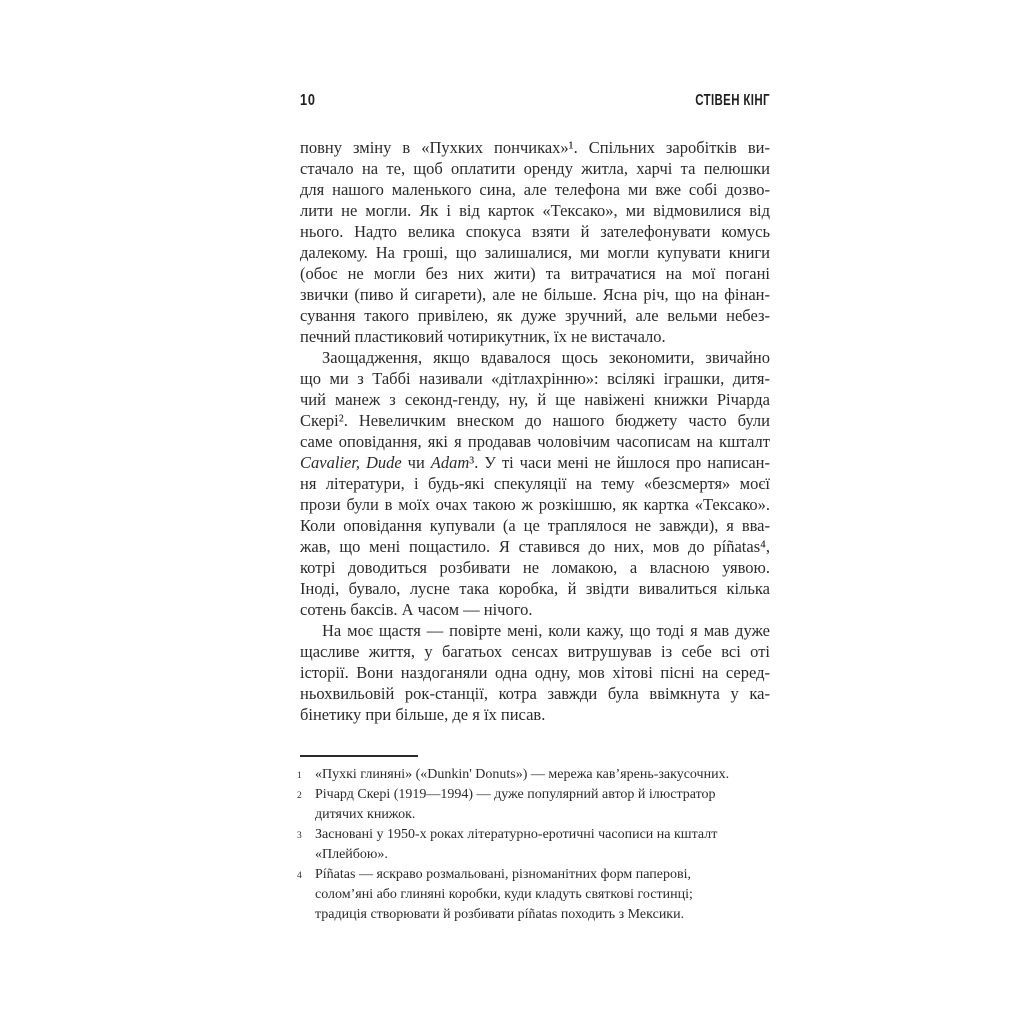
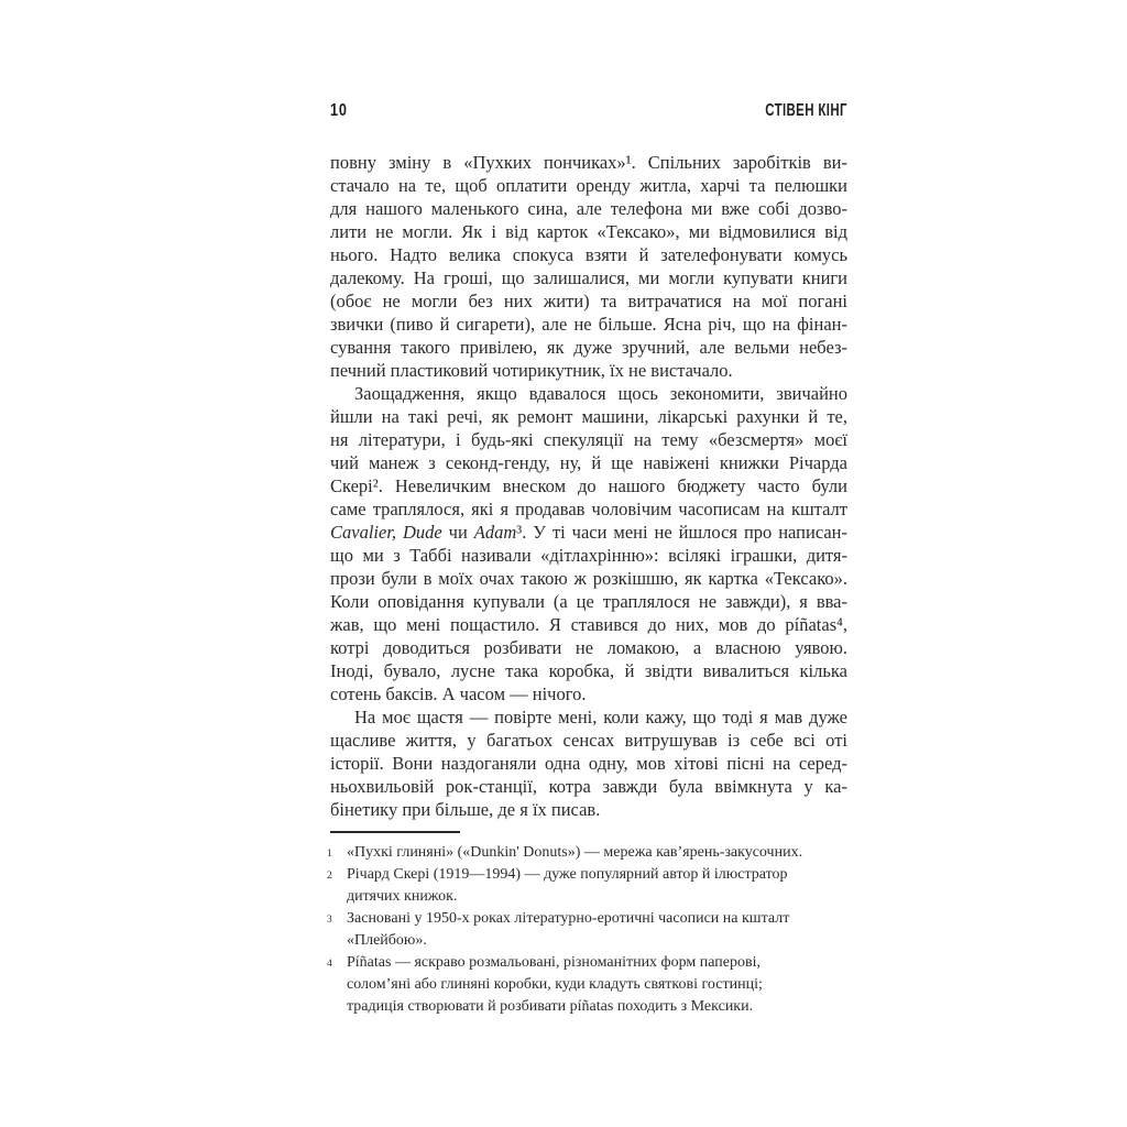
  10
  СТІВЕН КІНГ
  повну зміну в «Пухких пончиках»¹. Спільних заробітків ви-
  стачало на те, щоб оплатити оренду житла, харчі та пелюшки
  для нашого маленького сина, але телефона ми вже собі дозво-
  лити не могли. Як і від карток «Тексако», ми відмовилися від
  нього. Надто велика спокуса взяти й зателефонувати комусь
  далекому. На гроші, що залишалися, ми могли купувати книги
  (обоє не могли без них жити) та витрачатися на мої погані
  звички (пиво й сигарети), але не більше. Ясна річ, що на фінан-
  сування такого привілею, як дуже зручний, але вельми небез-
  печний пластиковий чотирикутник, їх не вистачало.
  Заощадження, якщо вдавалося щось зекономити, звичайно
+ йшли на такі речі, як ремонт машини, лікарські рахунки й те,
- що ми з Таббі називали «дітлахрінню»: всілякі іграшки, дитя-
+ ня літератури, і будь-які спекуляції на тему «безсмертя» моєї
  чий манеж з секонд-генду, ну, й ще навіжені книжки Річарда
  Скері². Невеличким внеском до нашого бюджету часто були
- саме оповідання, які я продавав чоловічим часописам на кшталт
+ саме траплялося, які я продавав чоловічим часописам на кшталт
  Cavalier, Dude чи Adam³. У ті часи мені не йшлося про написан-
- ня літератури, і будь-які спекуляції на тему «безсмертя» моєї
+ що ми з Таббі називали «дітлахрінню»: всілякі іграшки, дитя-
  прози були в моїх очах такою ж розкішшю, як картка «Тексако».
  Коли оповідання купували (а це траплялося не завжди), я вва-
  жав, що мені пощастило. Я ставився до них, мов до píñatas⁴,
  котрі доводиться розбивати не ломакою, а власною уявою.
  Іноді, бувало, лусне така коробка, й звідти вивалиться кілька
  сотень баксів. А часом — нічого.
  На моє щастя — повірте мені, коли кажу, що тоді я мав дуже
  щасливе життя, у багатьох сенсах витрушував із себе всі оті
  історії. Вони наздоганяли одна одну, мов хітові пісні на серед-
  ньохвильовій рок-станції, котра завжди була ввімкнута у ка-
  бінетику при більше, де я їх писав.
  1
  «Пухкі глиняні» («Dunkin' Donuts») — мережа кав’ярень-закусочних.
  2
  Річард Скері (1919—1994) — дуже популярний автор й ілюстратор
  дитячих книжок.
  3
  Засновані у 1950-х роках літературно-еротичні часописи на кшталт
  «Плейбою».
  4
  Píñatas — яскраво розмальовані, різноманітних форм паперові,
  солом’яні або глиняні коробки, куди кладуть святкові гостинці;
  традиція створювати й розбивати píñatas походить з Мексики.
